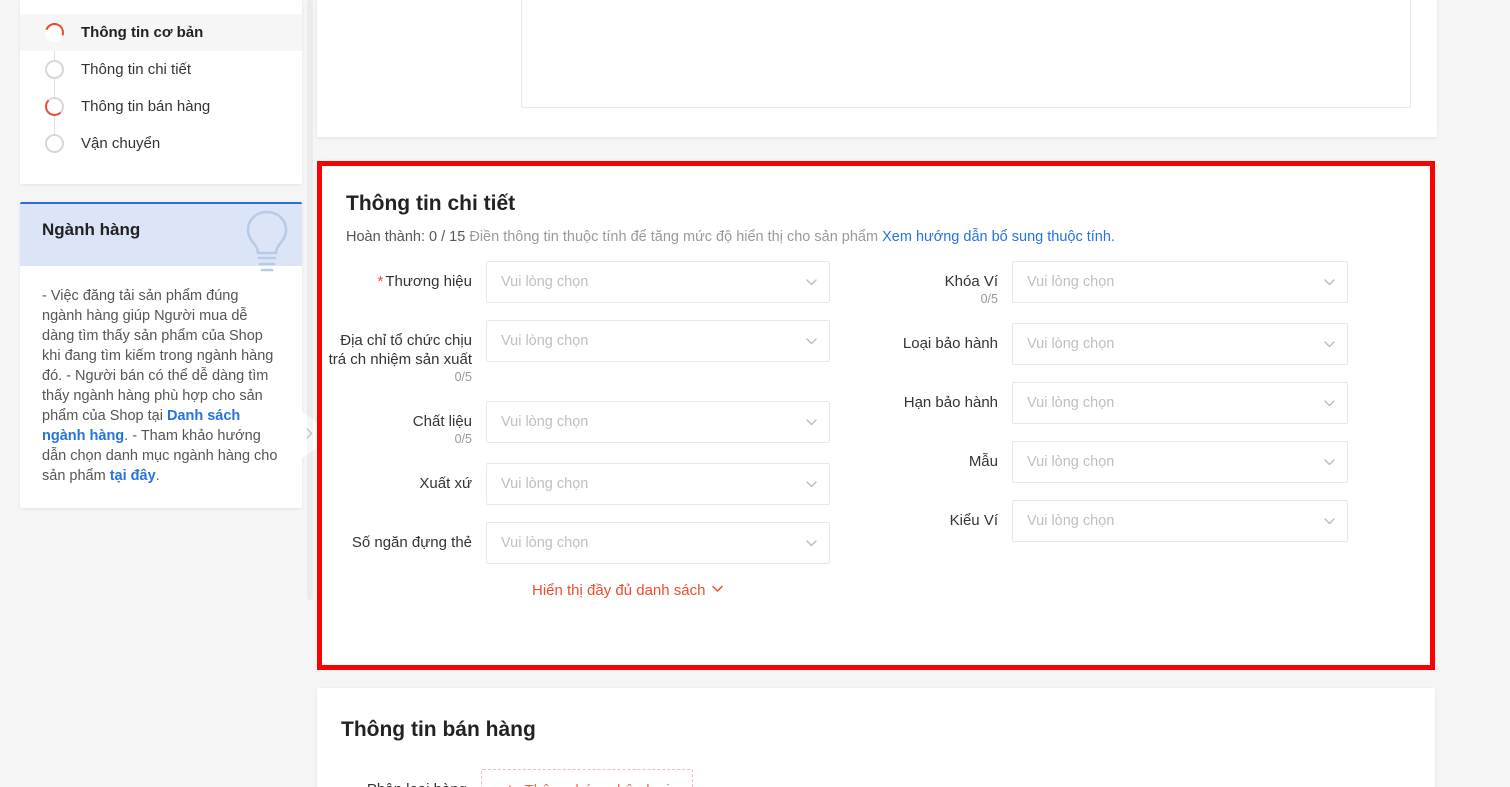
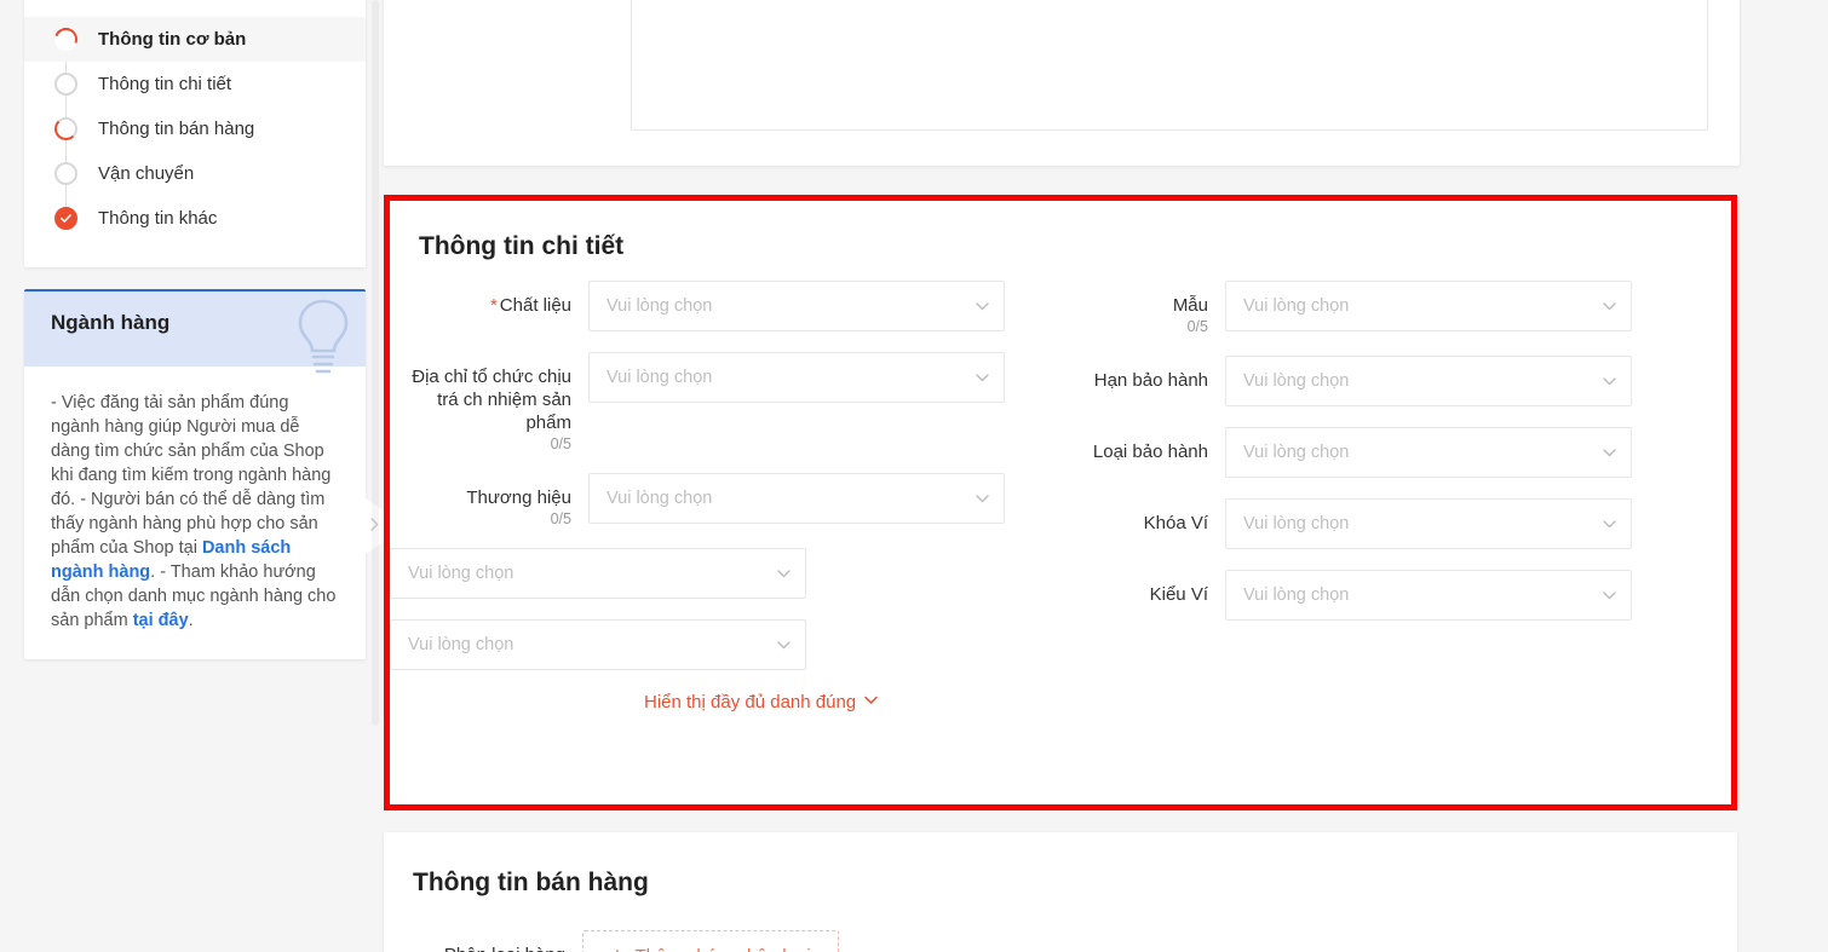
  Thông tin cơ bản
  Thông tin chi tiết
  Thông tin bán hàng
  Vận chuyển
+ Thông tin khác
  Ngành hàng
- - Việc đăng tải sản phẩm đúng ngành hàng giúp Người mua dễ dàng tìm thấy sản phẩm của Shop khi đang tìm kiếm trong ngành hàng đó. - Người bán có thể dễ dàng tìm thấy ngành hàng phù hợp cho sản phẩm của Shop tại Danh sách ngành hàng. - Tham khảo hướng dẫn chọn danh mục ngành hàng cho sản phẩm tại đây.
+ - Việc đăng tải sản phẩm đúng ngành hàng giúp Người mua dễ dàng tìm chức sản phẩm của Shop khi đang tìm kiếm trong ngành hàng đó. - Người bán có thể dễ dàng tìm thấy ngành hàng phù hợp cho sản phẩm của Shop tại Danh sách ngành hàng. - Tham khảo hướng dẫn chọn danh mục ngành hàng cho sản phẩm tại đây.
  Thông tin chi tiết
- Hoàn thành: 0 / 15 Điền thông tin thuộc tính để tăng mức độ hiển thị cho sản phẩm Xem hướng dẫn bổ sung thuộc tính.
- *Thương hiệu
+ *Chất liệu
  Vui lòng chọn
- Địa chỉ tổ chức chịu trá ch nhiệm sản xuất
+ Địa chỉ tổ chức chịu trá ch nhiệm sản phẩm
  0/5
  Vui lòng chọn
- Chất liệu
+ Thương hiệu
  0/5
  Vui lòng chọn
- Xuất xứ
  Vui lòng chọn
- Số ngăn đựng thẻ
  Vui lòng chọn
- Hiển thị đầy đủ danh sách
+ Hiển thị đầy đủ danh đúng
- Khóa Ví
+ Mẫu
  0/5
  Vui lòng chọn
- Loại bảo hành
+ Hạn bảo hành
  Vui lòng chọn
- Hạn bảo hành
+ Loại bảo hành
  Vui lòng chọn
- Mẫu
+ Khóa Ví
  Vui lòng chọn
  Kiểu Ví
  Vui lòng chọn
  Thông tin bán hàng
